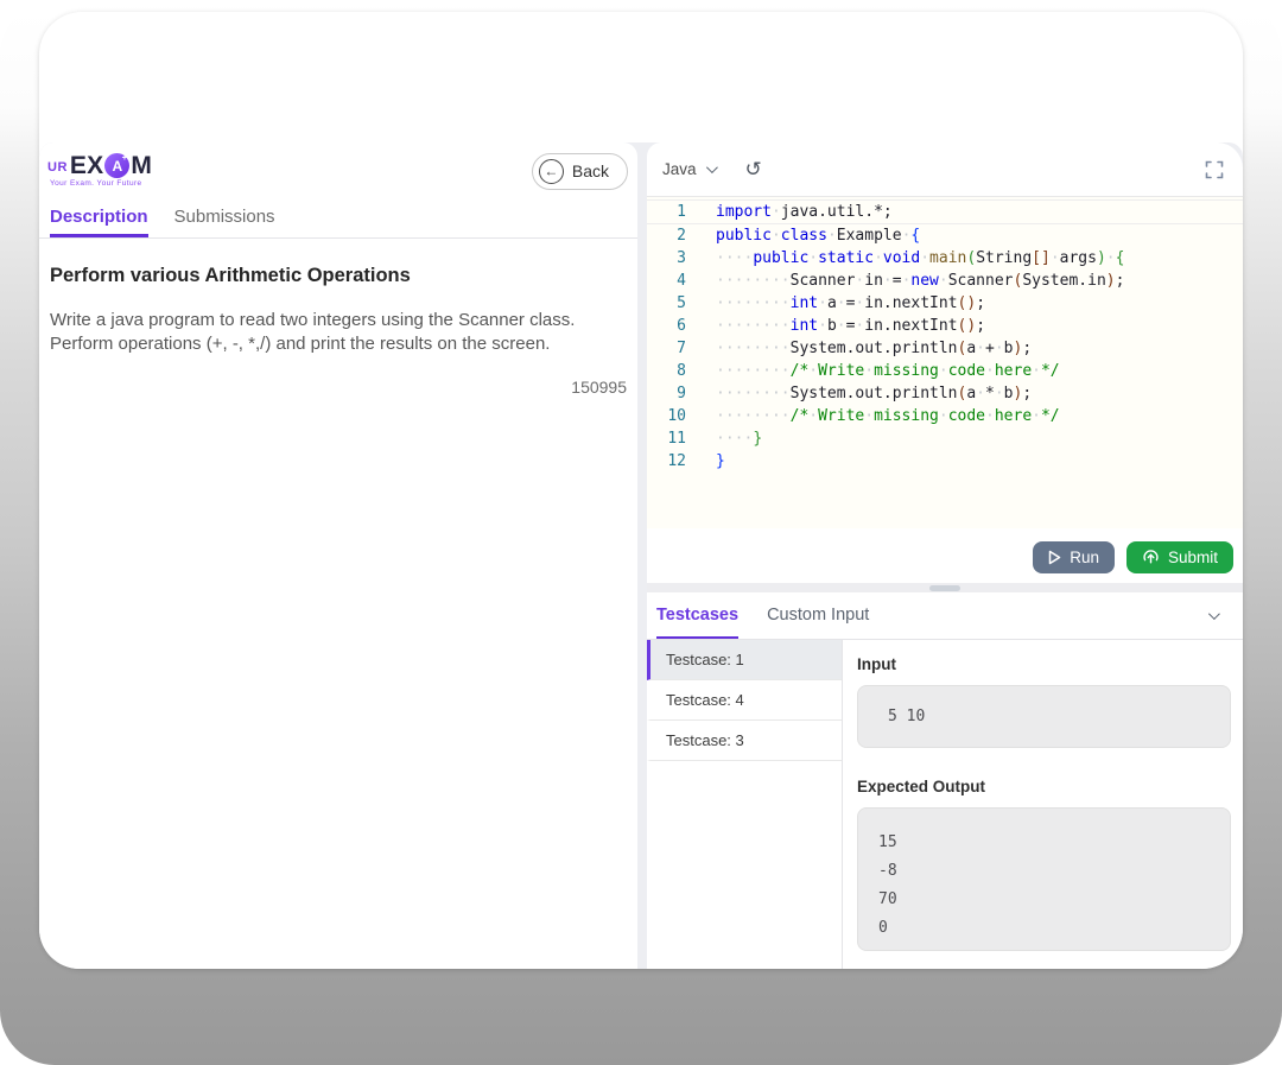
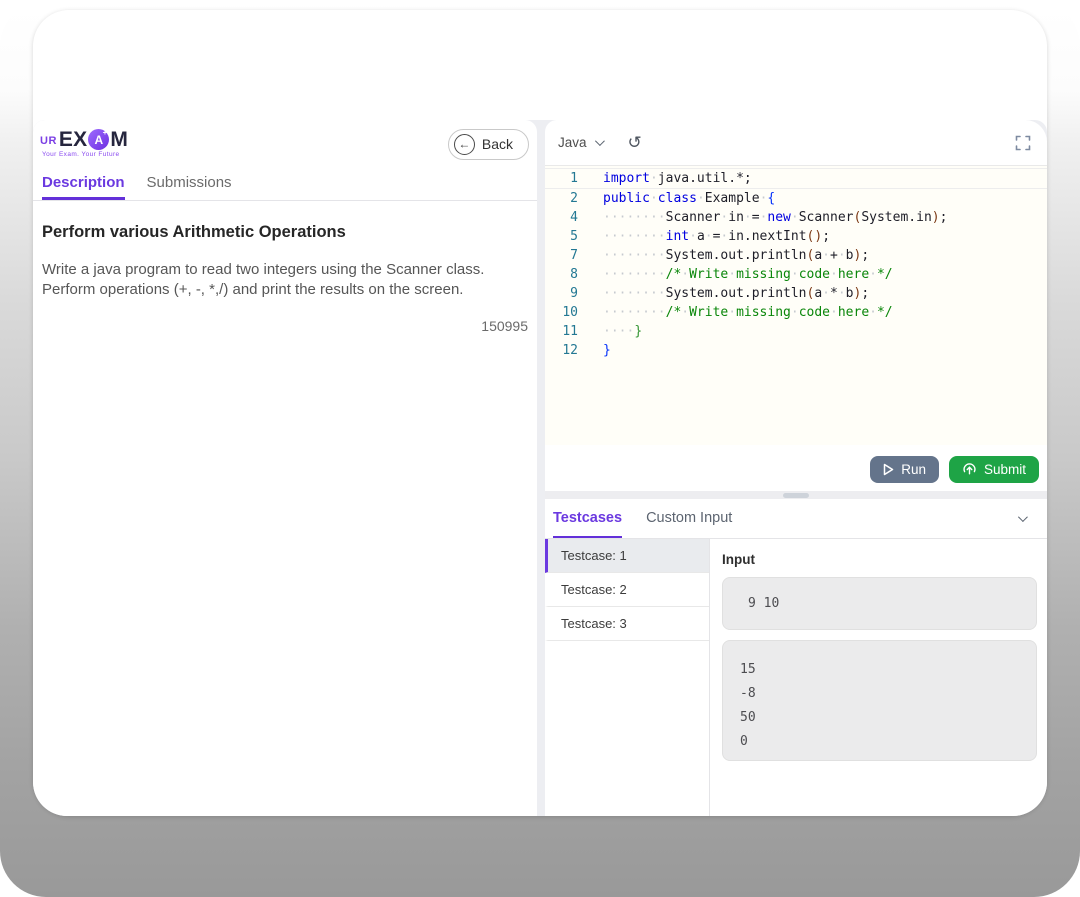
  UR
  EX
  A
  +
  M
  ←
  Back
  Description
  Submissions
  Perform various Arithmetic Operations
  Write a java program to read two integers using the Scanner class. Perform operations (+, -, *,/) and print the results on the screen.
  150995
  Java
  ↺
  1
  import·java.util.*;
  2
  public·class·Example·{
- 3
- ····public·static·void·main(String[]·args)·{
  4
  ········Scanner·in·=·new·Scanner(System.in);
  5
  ········int·a·=·in.nextInt();
- 6
- ········int·b·=·in.nextInt();
  7
  ········System.out.println(a·+·b);
  8
  ········/*·Write·missing·code·here·*/
  9
  ········System.out.println(a·*·b);
  10
  ········/*·Write·missing·code·here·*/
  11
  ····}
  12
  }
  Run
  Submit
  Testcases
  Custom Input
  Testcase: 1
- Testcase: 4
+ Testcase: 2
  Testcase: 3
  Input
- 5 10
+ 9 10
- Expected Output
  15
  -8
- 70
+ 50
  0
